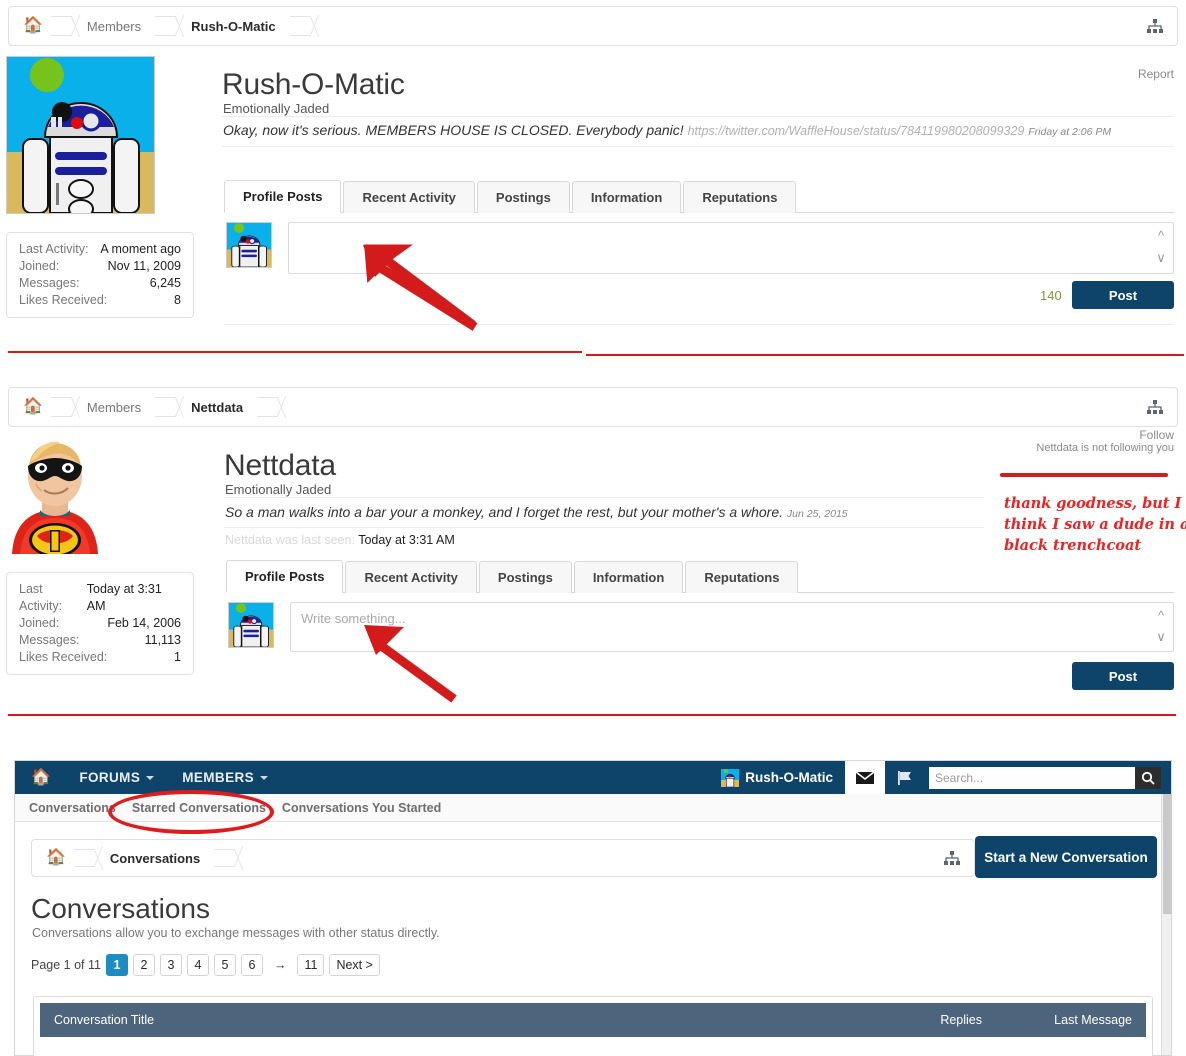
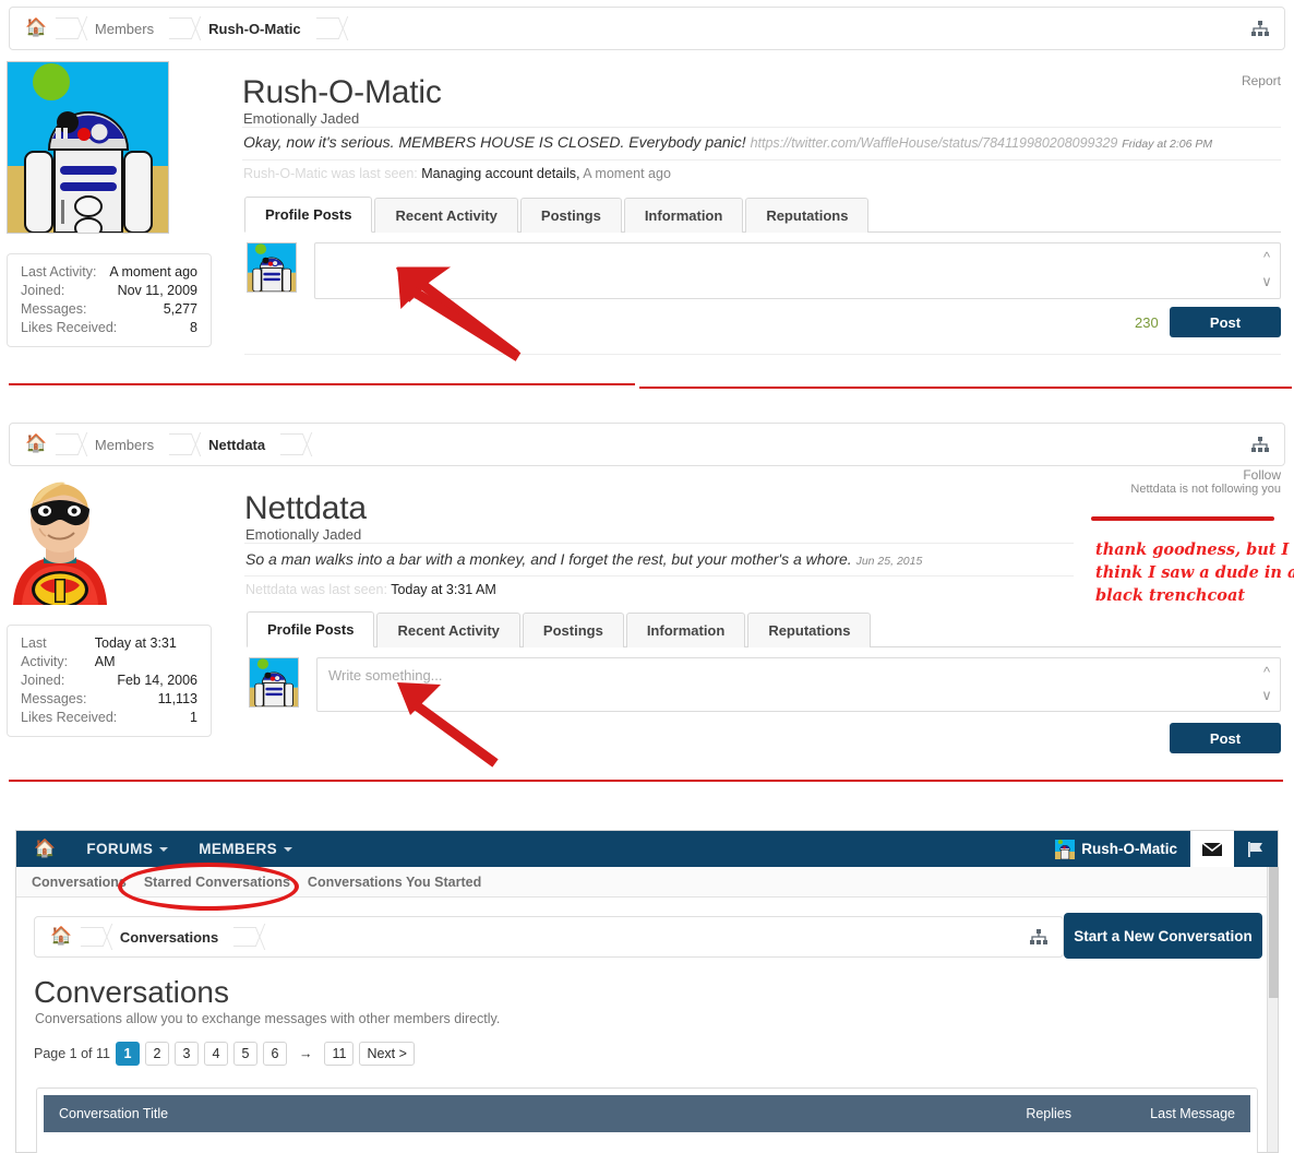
  🏠
  Members
  Rush-O-Matic
  Report
  Last Activity:
  A moment ago
  Joined:
  Nov 11, 2009
  Messages:
- 6,245
+ 5,277
  Likes Received:
  8
  Rush-O-Matic
  Emotionally Jaded
  Okay, now it's serious. MEMBERS HOUSE IS CLOSED. Everybody panic! https://twitter.com/WaffleHouse/status/784119980208099329 Friday at 2:06 PM
+ Rush-O-Matic was last seen: Managing account details, A moment ago
  Profile Posts
  Recent Activity
  Postings
  Information
  Reputations
  ^
  ∨
- 140
+ 230
  Post
  🏠
  Members
  Nettdata
  Last Activity:
  Today at 3:31 AM
  Joined:
  Feb 14, 2006
  Messages:
  11,113
  Likes Received:
  1
  Nettdata
  Emotionally Jaded
  Follow
  Nettdata is not following you
  thank goodness, but I
  think I saw a dude in a
  black trenchcoat
- So a man walks into a bar your a monkey, and I forget the rest, but your mother's a whore. Jun 25, 2015
+ So a man walks into a bar with a monkey, and I forget the rest, but your mother's a whore. Jun 25, 2015
  Nettdata was last seen: Today at 3:31 AM
  Profile Posts
  Recent Activity
  Postings
  Information
  Reputations
  Write something...
  ^
  ∨
  Post
  🏠
  FORUMS
  MEMBERS
  Rush-O-Matic
- Search...
  Conversations
  Starred Conversations
  Conversations You Started
  🏠
  Conversations
  Start a New Conversation
  Conversations
- Conversations allow you to exchange messages with other status directly.
+ Conversations allow you to exchange messages with other members directly.
  Page 1 of 11
  1
  2
  3
  4
  5
  6
  →
  11
  Next >
  Conversation Title
  Replies
  Last Message
